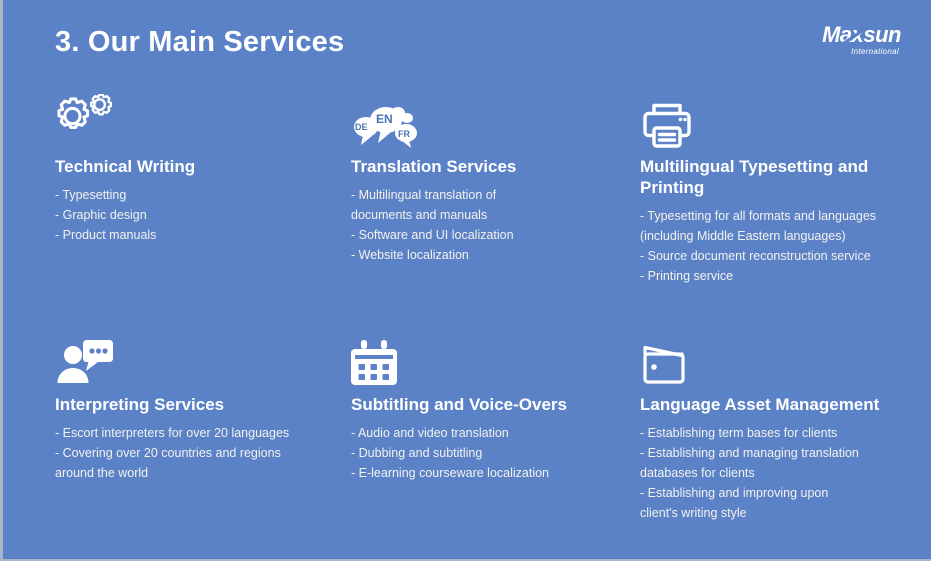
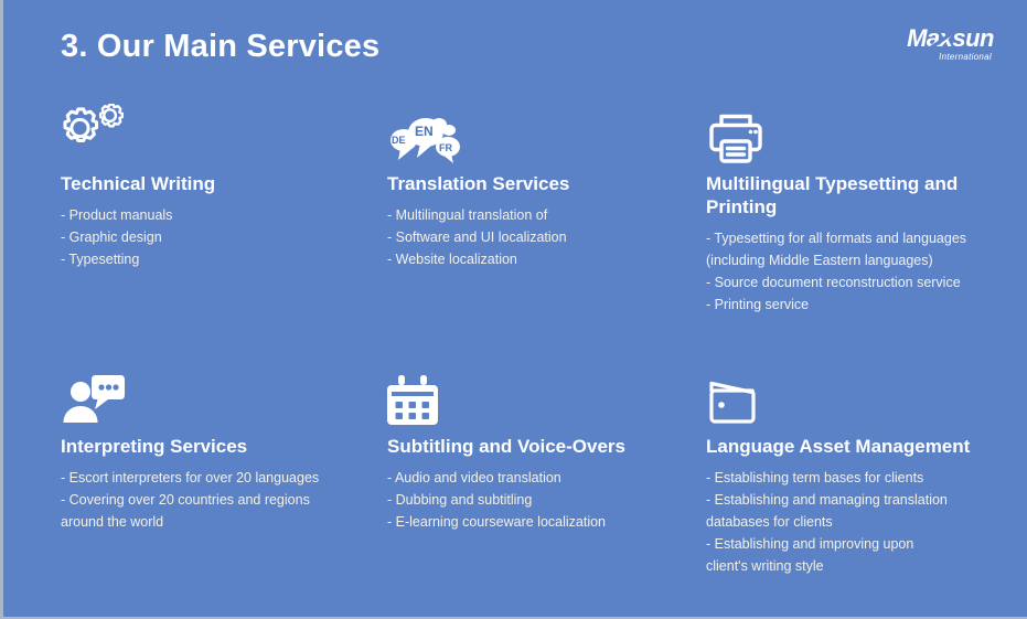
  3. Our Main Services
  Masun
  International
  Technical Writing
- - Typesetting
+ - Product manuals
  - Graphic design
- - Product manuals
+ - Typesetting
  DE
  EN
  FR
  Translation Services
  - Multilingual translation of
- documents and manuals
  - Software and UI localization
  - Website localization
  Multilingual Typesetting and Printing
  - Typesetting for all formats and languages
  (including Middle Eastern languages)
  - Source document reconstruction service
  - Printing service
  Interpreting Services
  - Escort interpreters for over 20 languages
  - Covering over 20 countries and regions
  around the world
  Subtitling and Voice-Overs
  - Audio and video translation
  - Dubbing and subtitling
  - E-learning courseware localization
  Language Asset Management
  - Establishing term bases for clients
  - Establishing and managing translation
  databases for clients
  - Establishing and improving upon
  client's writing style
